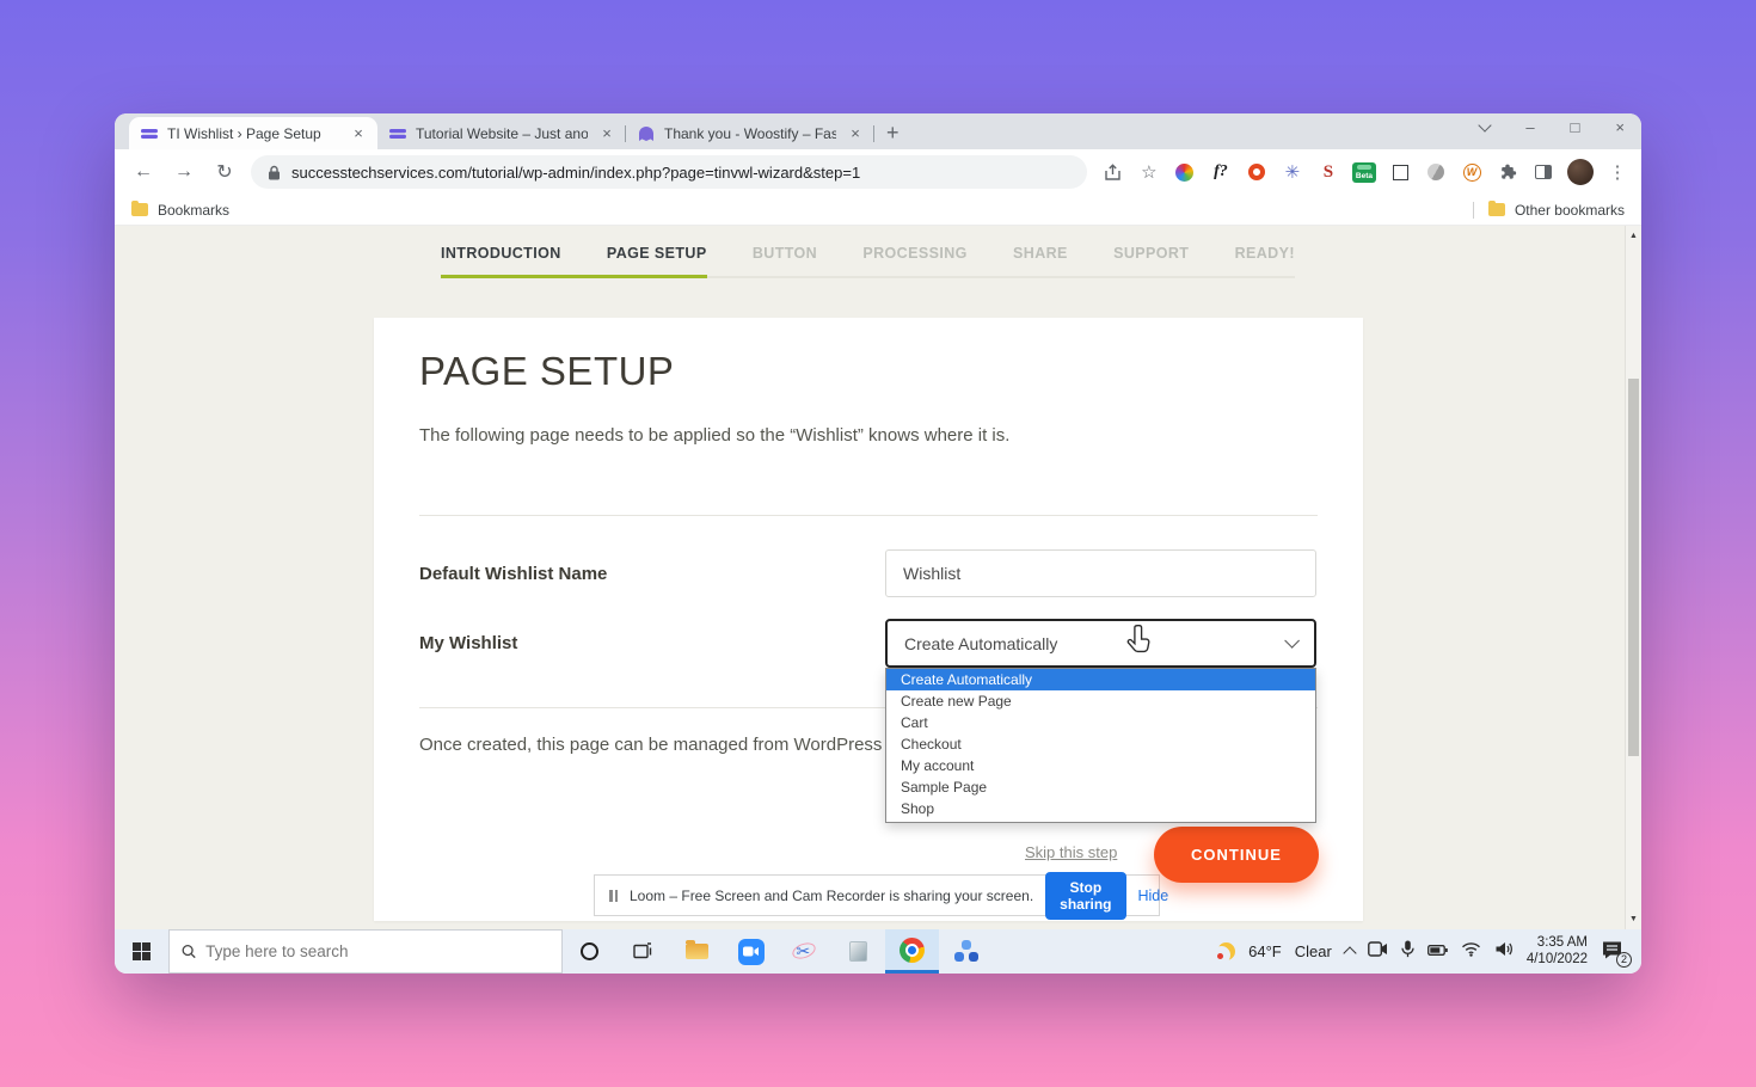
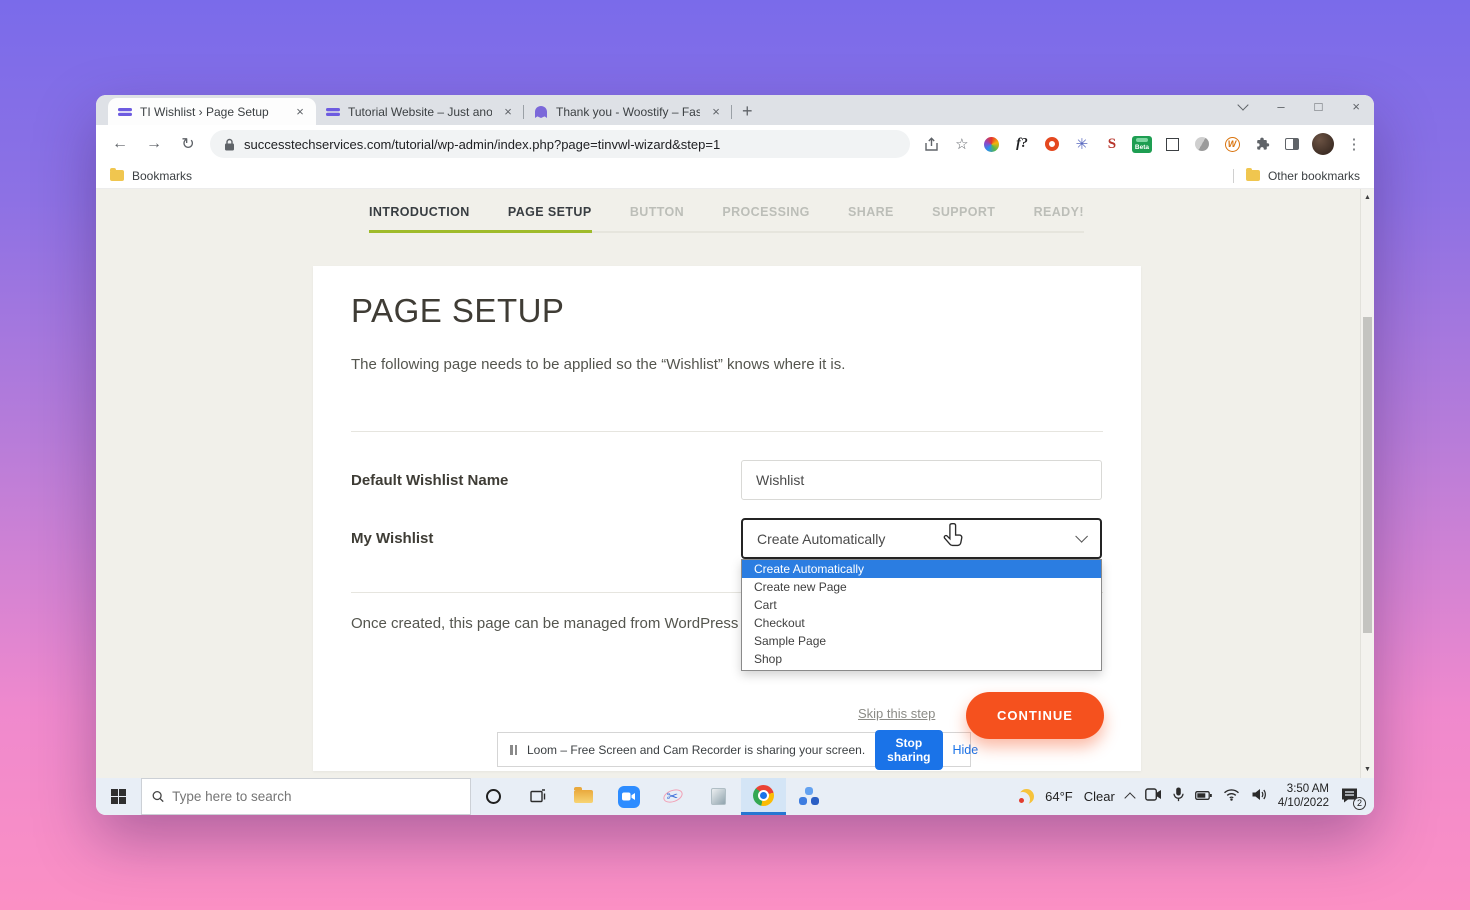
  TI Wishlist › Page Setup
  ×
  Tutorial Website – Just ano
  ×
  Thank you - Woostify – Fas
  ×
  +
  –
  □
  ×
  ←
  →
  ↻
  successtechservices.com/tutorial/wp-admin/index.php?page=tinvwl-wizard&step=1
  ☆
  f?
  ✳
  S
  W
  ⋮
  Bookmarks
  Other bookmarks
  INTRODUCTION
  PAGE SETUP
  BUTTON
  PROCESSING
  SHARE
  SUPPORT
  READY!
  PAGE SETUP
  The following page needs to be applied so the “Wishlist” knows where it is.
  Default Wishlist Name
  Wishlist
  My Wishlist
  Create Automatically
  Create Automatically
  Create new Page
  Cart
  Checkout
- My account
  Sample Page
  Shop
  Once created, this page can be managed from WordPress
  Skip this step
  CONTINUE
  Loom – Free Screen and Cam Recorder is sharing your screen.
  Stop sharing
  Hide
  Type here to search
  ✂
  64°F
  Clear
- 3:35 AM
+ 3:50 AM
  4/10/2022
  2
